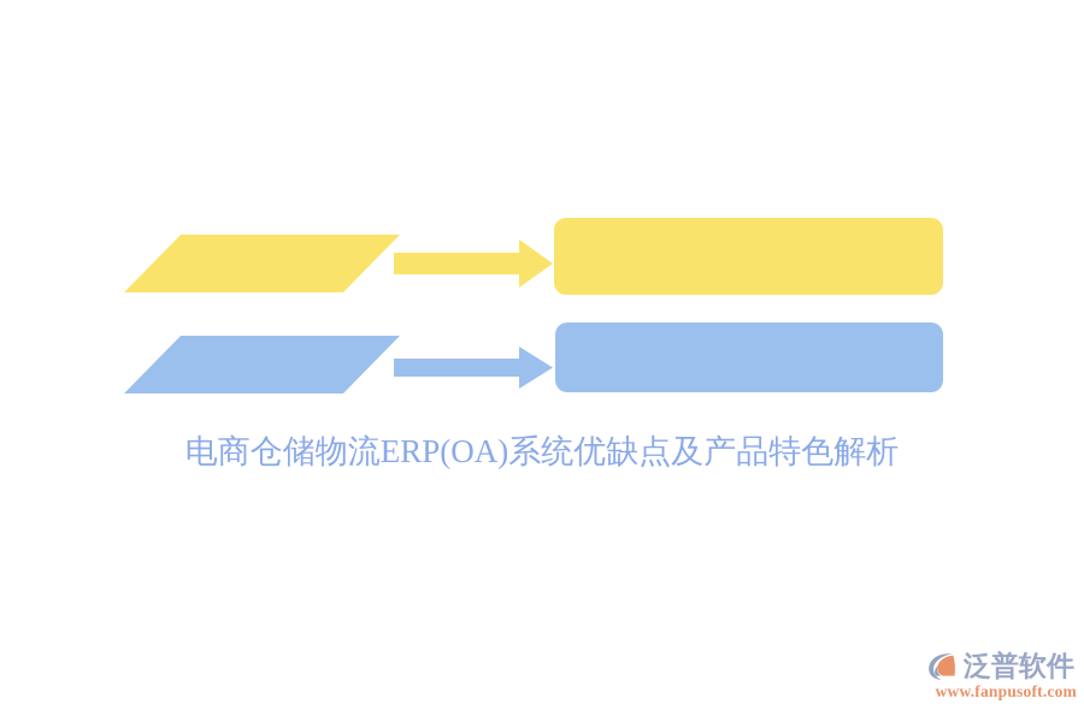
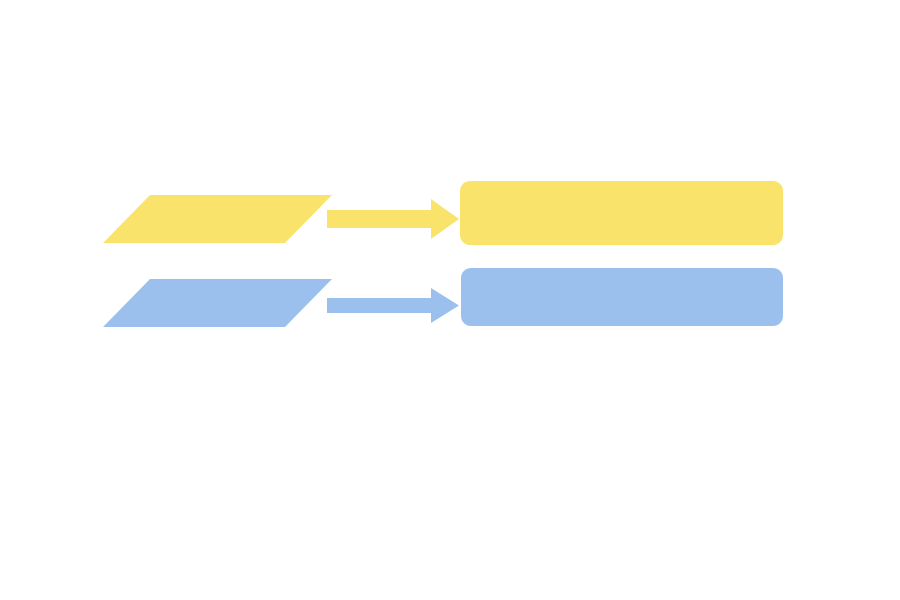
- 电商仓储物流ERP(OA)系统优缺点及产品特色解析
- 泛普软件
- www.fanpusoft.com
